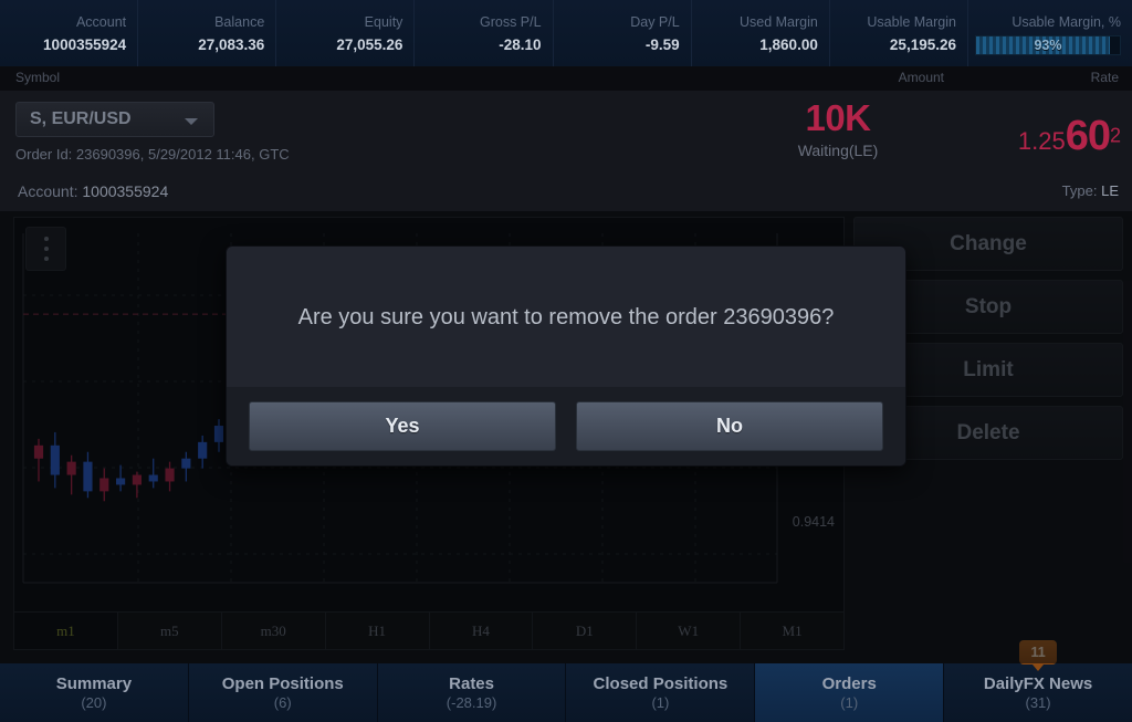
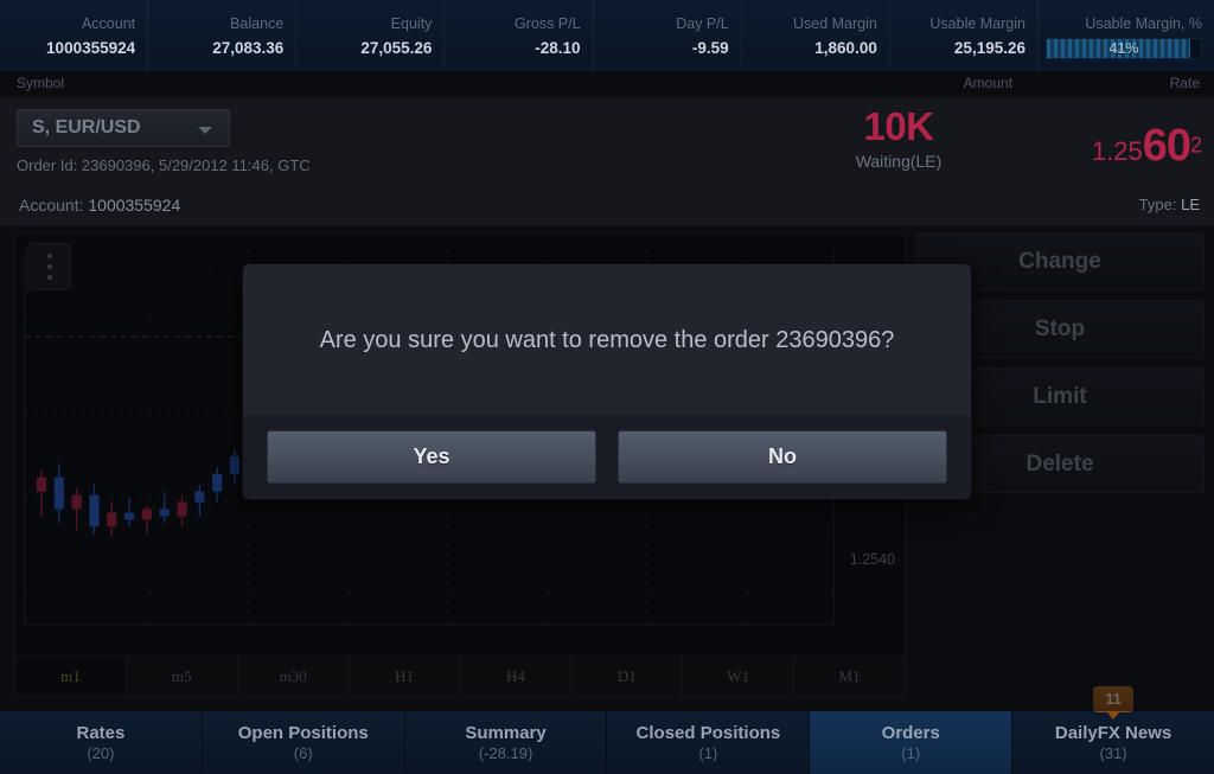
  Account
  1000355924
  Balance
  27,083.36
  Equity
  27,055.26
  Gross P/L
  -28.10
  Day P/L
  -9.59
  Used Margin
  1,860.00
  Usable Margin
  25,195.26
  Usable Margin, %
- 93%
+ 41%
  Symbol
  Amount
  Rate
  S, EUR/USD
  Order Id: 23690396, 5/29/2012 11:46, GTC
  10K
  Waiting(LE)
  1.25602
  Account: 1000355924
  Type: LE
- 0.9414
+ 1.2540
  m1
  m5
  m30
  H1
  H4
  D1
  W1
  M1
  Change
  Stop
  Limit
  Delete
- Summary
+ Rates
  (20)
  Open Positions
  (6)
- Rates
+ Summary
  (-28.19)
  Closed Positions
  (1)
  Orders
  (1)
  11
  DailyFX News
  (31)
  Are you sure you want to remove the order 23690396?
  Yes
  No
